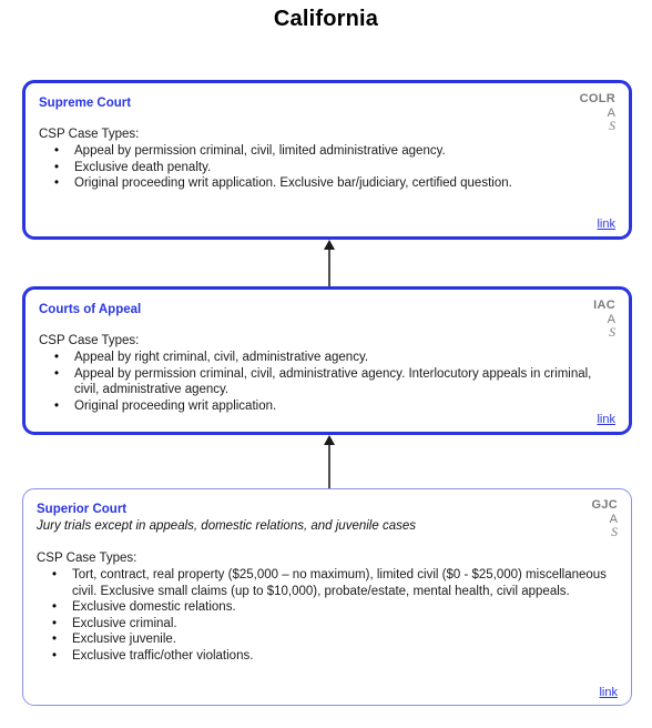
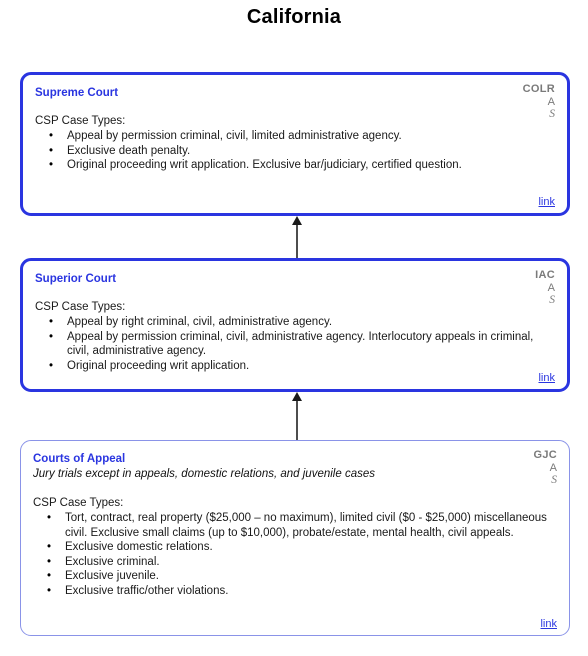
  California
  Supreme Court
  CSP Case Types:
  •
  Appeal by permission criminal, civil, limited administrative agency.
  •
  Exclusive death penalty.
  •
  Original proceeding writ application. Exclusive bar/judiciary, certified question.
  COLR
  A
  S
  link
- Courts of Appeal
+ Superior Court
  CSP Case Types:
  •
  Appeal by right criminal, civil, administrative agency.
  •
  Appeal by permission criminal, civil, administrative agency. Interlocutory appeals in criminal, civil, administrative agency.
  •
  Original proceeding writ application.
  IAC
  A
  S
  link
- Superior Court
+ Courts of Appeal
  Jury trials except in appeals, domestic relations, and juvenile cases
  CSP Case Types:
  •
  Tort, contract, real property ($25,000 – no maximum), limited civil ($0 - $25,000) miscellaneous civil. Exclusive small claims (up to $10,000), probate/estate, mental health, civil appeals.
  •
  Exclusive domestic relations.
  •
  Exclusive criminal.
  •
  Exclusive juvenile.
  •
  Exclusive traffic/other violations.
  GJC
  A
  S
  link
